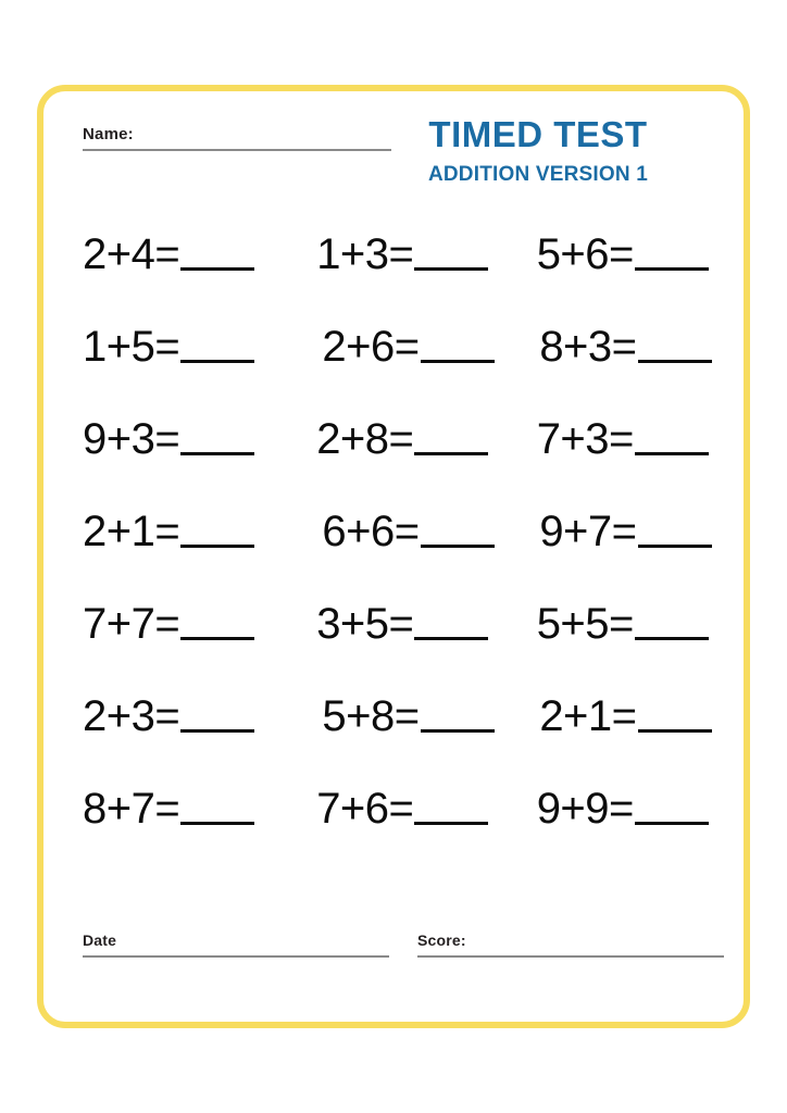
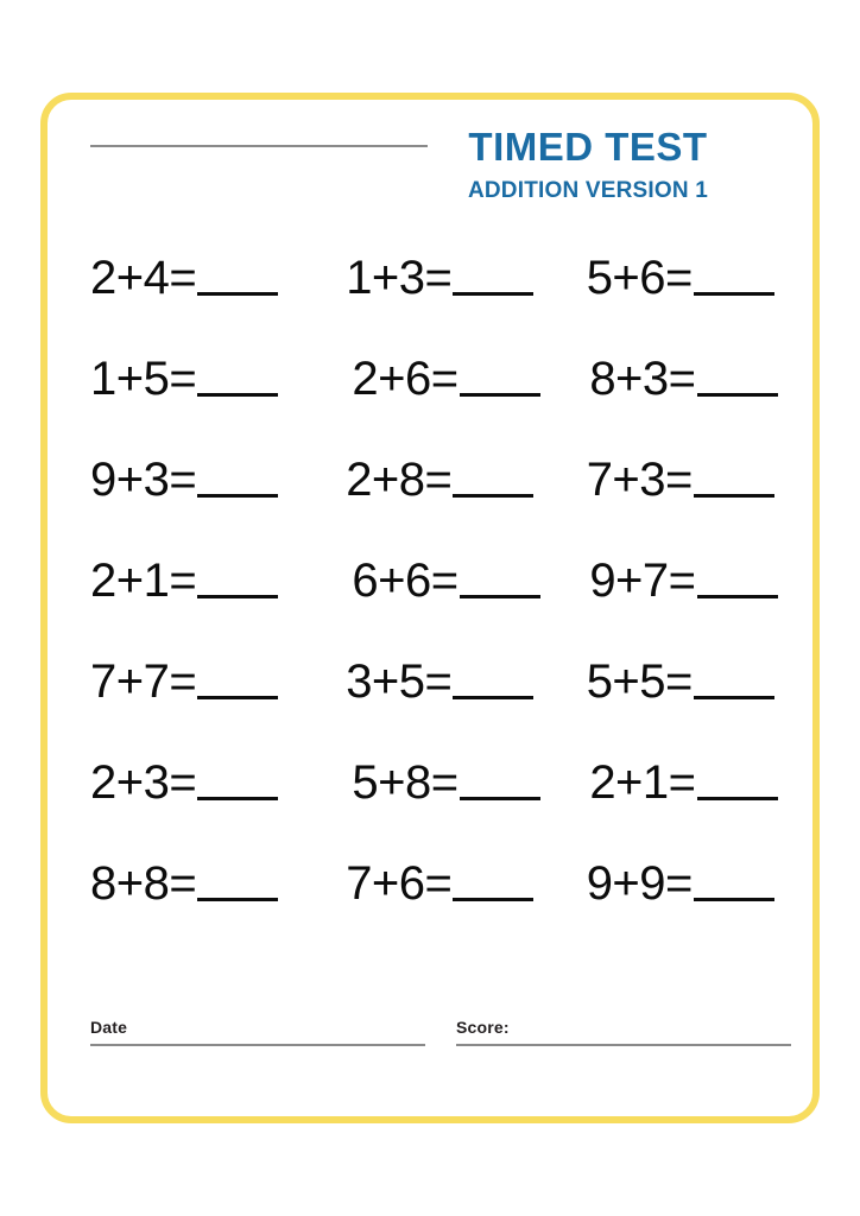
- Name:
  TIMED TEST
  ADDITION VERSION 1
  2+4=
  1+3=
  5+6=
  1+5=
  2+6=
  8+3=
  9+3=
  2+8=
  7+3=
  2+1=
  6+6=
  9+7=
  7+7=
  3+5=
  5+5=
  2+3=
  5+8=
  2+1=
- 8+7=
+ 8+8=
  7+6=
  9+9=
  Date
  Score:
